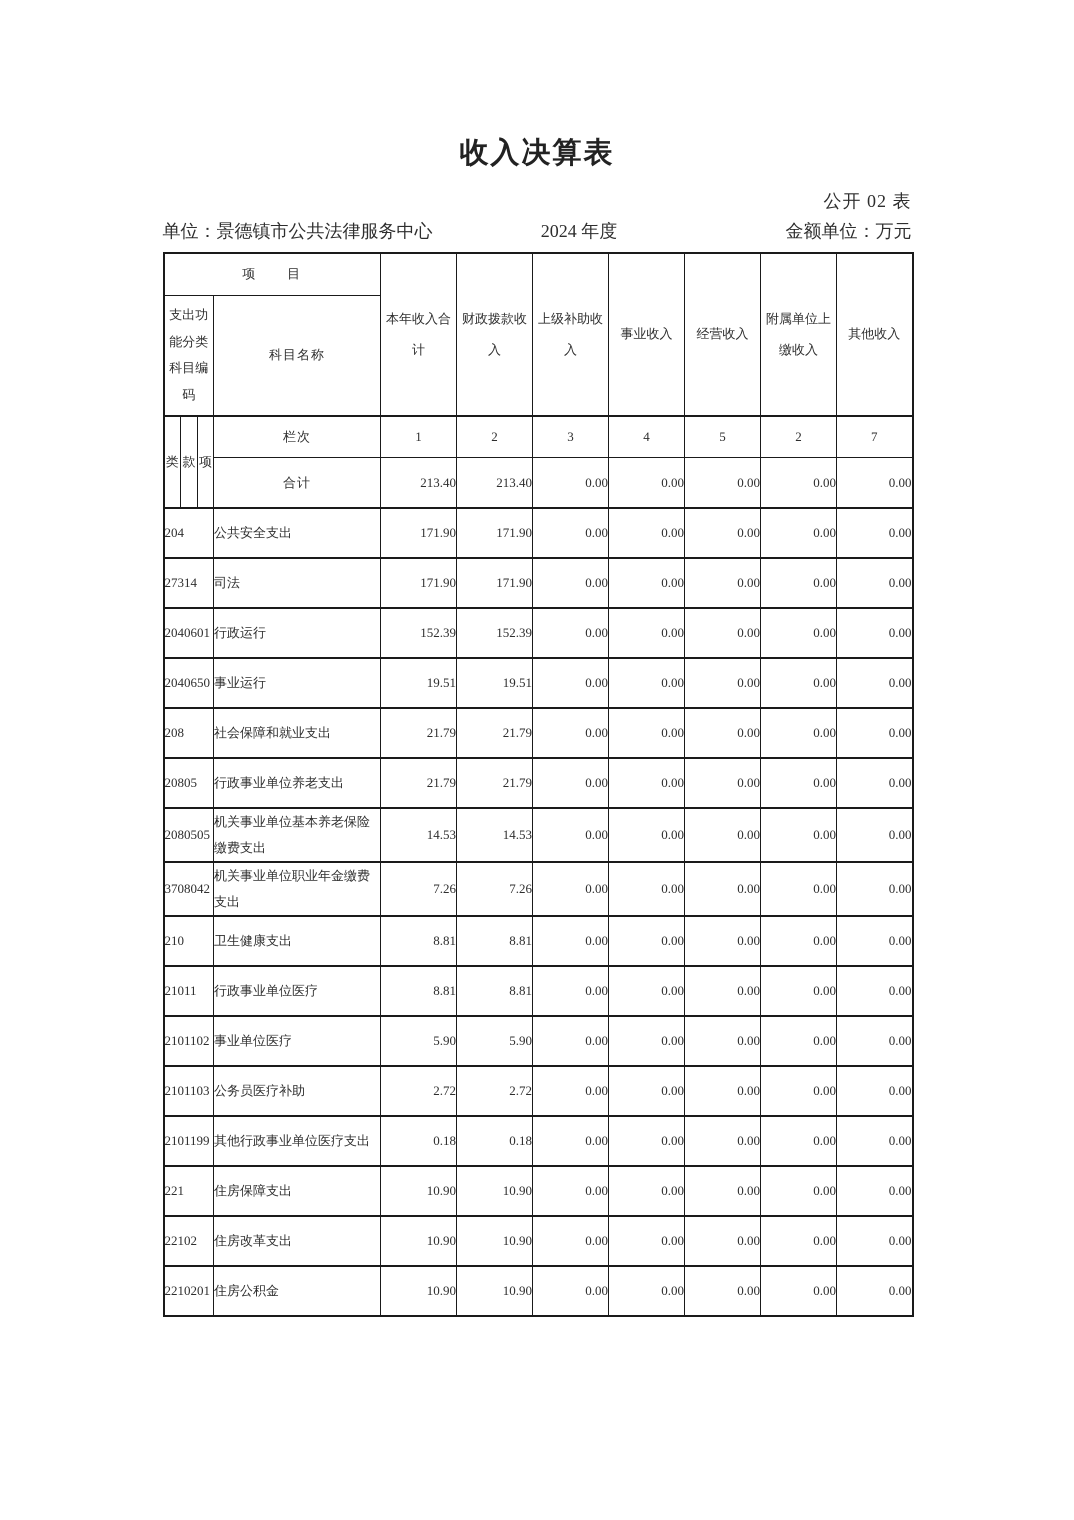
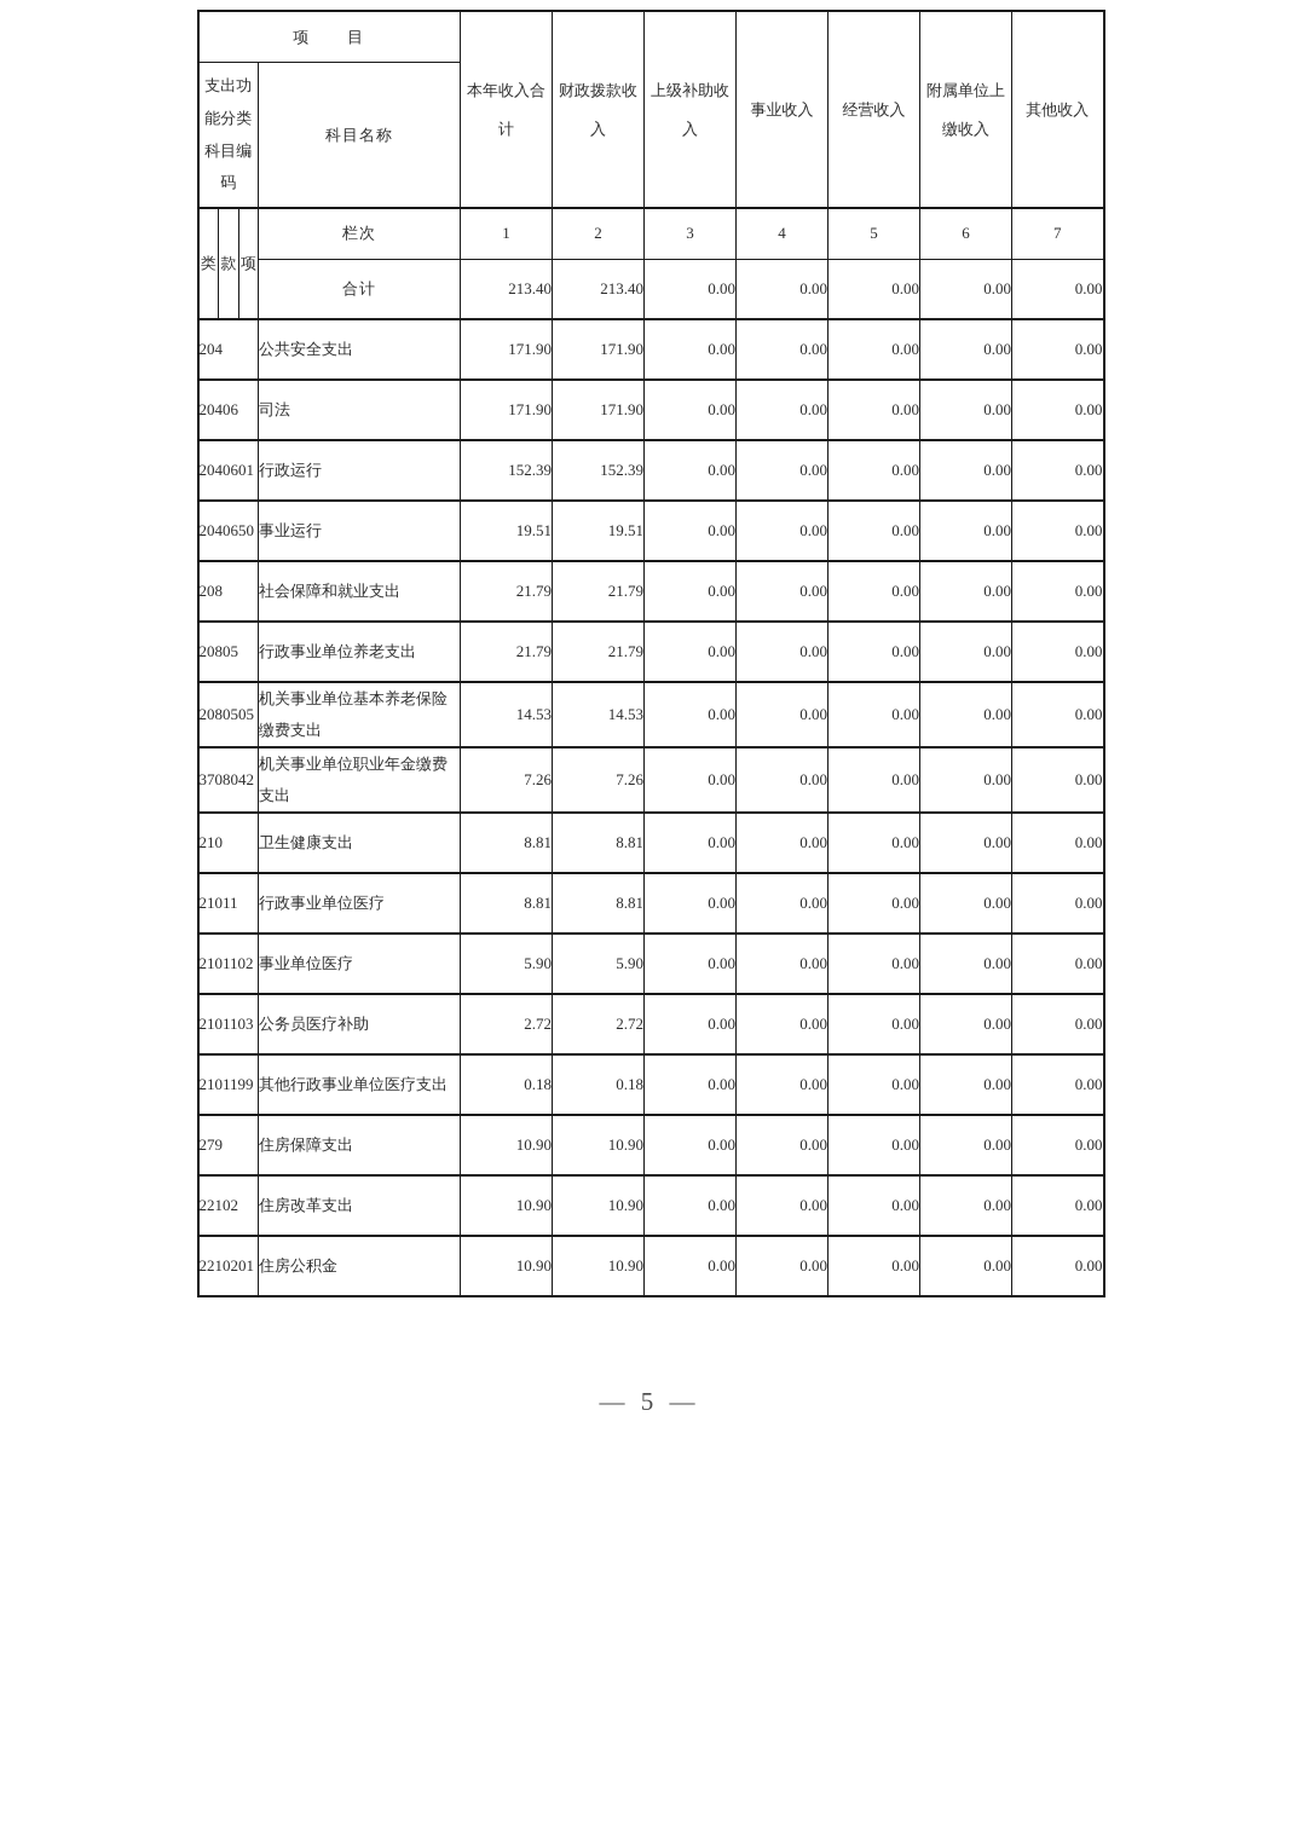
- 收入决算表
- 公开 02 表
- 单位：景德镇市公共法律服务中心
- 2024 年度
- 金额单位：万元
  项 目	本年收入合计	财政拨款收入	上级补助收入	事业收入	经营收入	附属单位上缴收入	其他收入
  支出功能分类科目编码	科目名称
- 类	款	项	栏次	1	2	3	4	5	2	7
+ 类	款	项	栏次	1	2	3	4	5	6	7
  合计	213.40	213.40	0.00	0.00	0.00	0.00	0.00
  204	公共安全支出	171.90	171.90	0.00	0.00	0.00	0.00	0.00
- 27314	司法	171.90	171.90	0.00	0.00	0.00	0.00	0.00
+ 20406	司法	171.90	171.90	0.00	0.00	0.00	0.00	0.00
  2040601	行政运行	152.39	152.39	0.00	0.00	0.00	0.00	0.00
  2040650	事业运行	19.51	19.51	0.00	0.00	0.00	0.00	0.00
  208	社会保障和就业支出	21.79	21.79	0.00	0.00	0.00	0.00	0.00
  20805	行政事业单位养老支出	21.79	21.79	0.00	0.00	0.00	0.00	0.00
  2080505	机关事业单位基本养老保险缴费支出	14.53	14.53	0.00	0.00	0.00	0.00	0.00
  3708042	机关事业单位职业年金缴费支出	7.26	7.26	0.00	0.00	0.00	0.00	0.00
  210	卫生健康支出	8.81	8.81	0.00	0.00	0.00	0.00	0.00
  21011	行政事业单位医疗	8.81	8.81	0.00	0.00	0.00	0.00	0.00
  2101102	事业单位医疗	5.90	5.90	0.00	0.00	0.00	0.00	0.00
  2101103	公务员医疗补助	2.72	2.72	0.00	0.00	0.00	0.00	0.00
  2101199	其他行政事业单位医疗支出	0.18	0.18	0.00	0.00	0.00	0.00	0.00
- 221	住房保障支出	10.90	10.90	0.00	0.00	0.00	0.00	0.00
+ 279	住房保障支出	10.90	10.90	0.00	0.00	0.00	0.00	0.00
  22102	住房改革支出	10.90	10.90	0.00	0.00	0.00	0.00	0.00
  2210201	住房公积金	10.90	10.90	0.00	0.00	0.00	0.00	0.00
+ — 5 —
